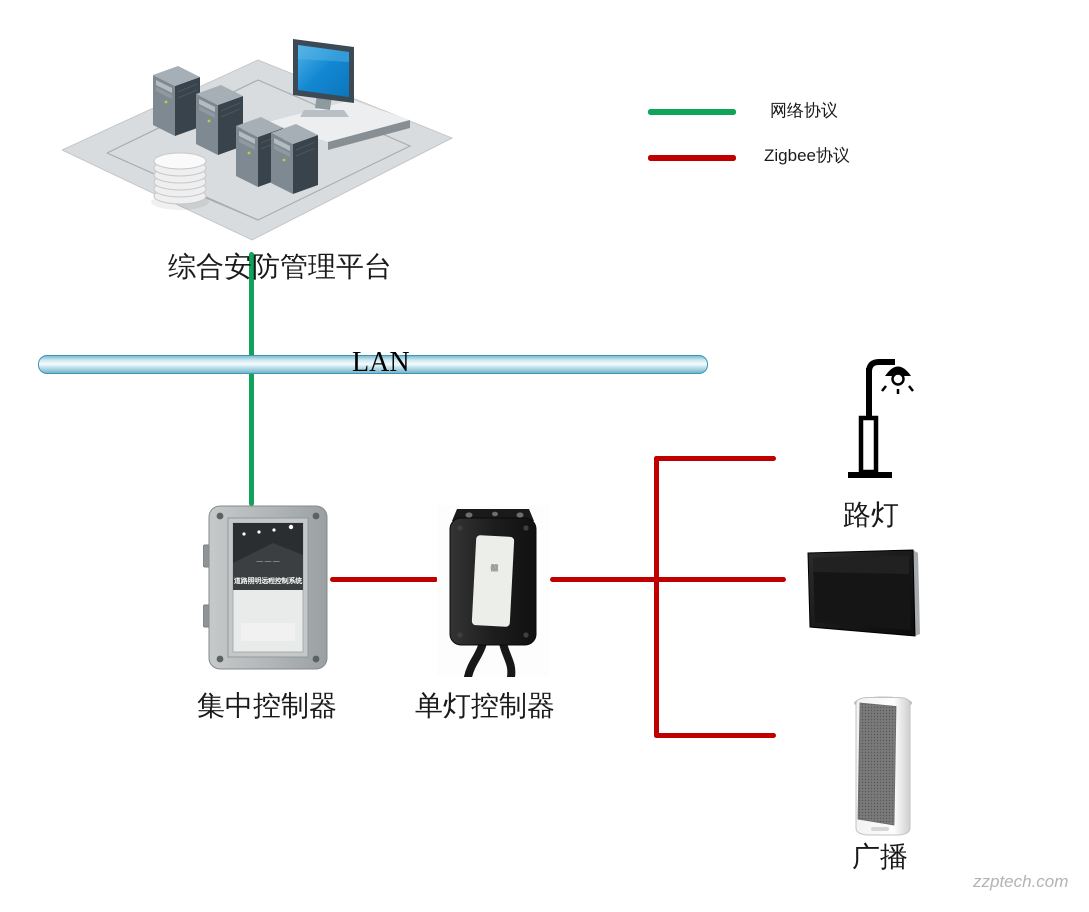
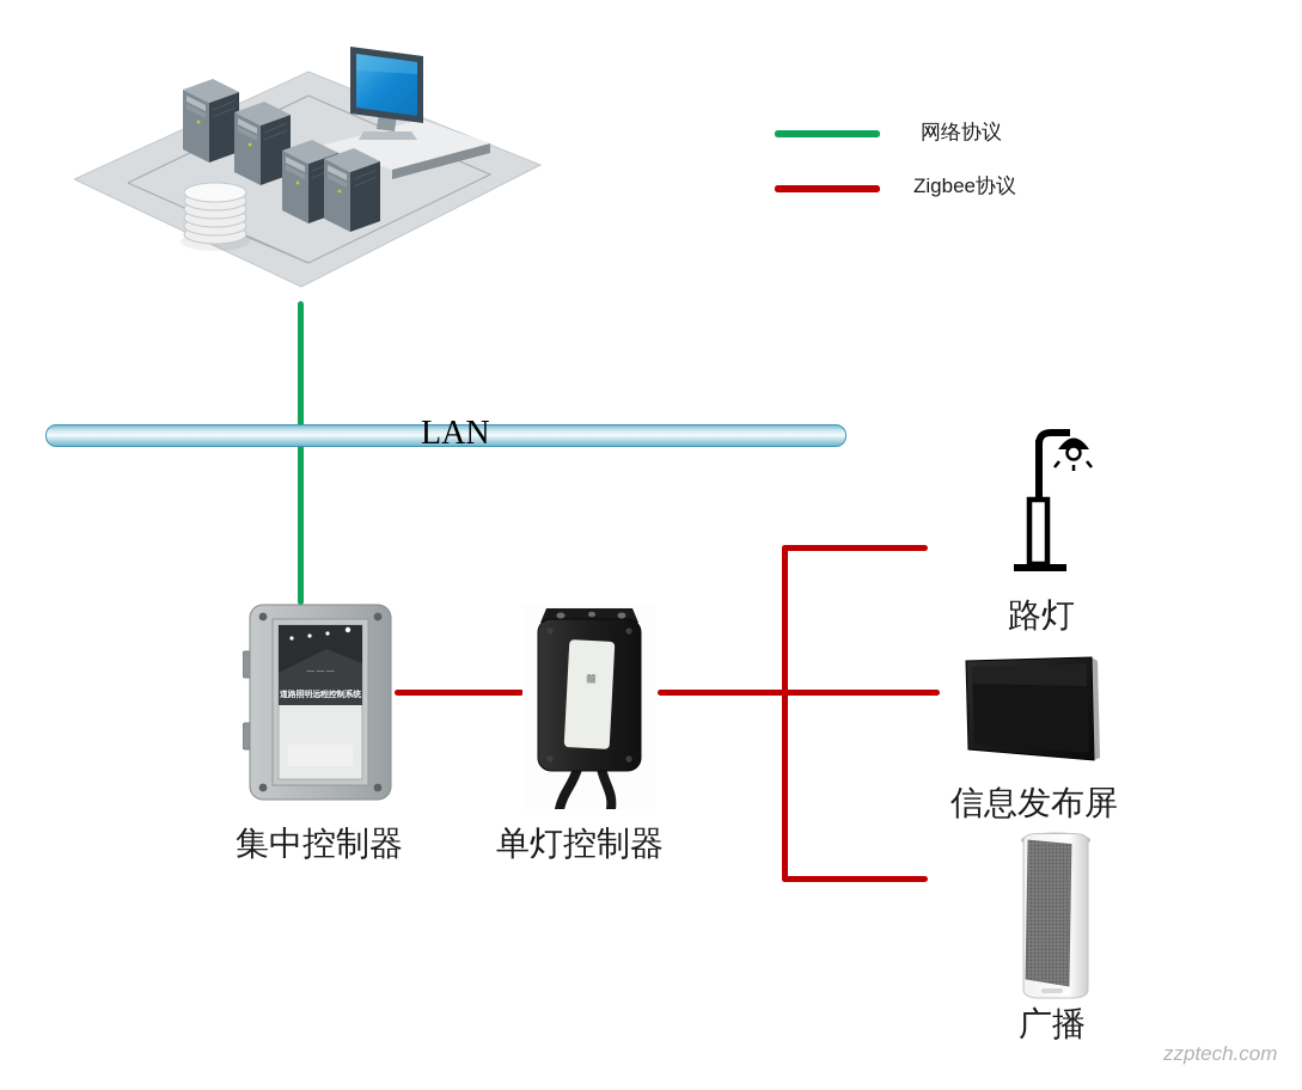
- 综合安防管理平台
  网络协议
  Zigbee协议
  LAN
  集中控制器
  单灯控制器
  路灯
+ 信息发布屏
  广播
  zzptech.com
